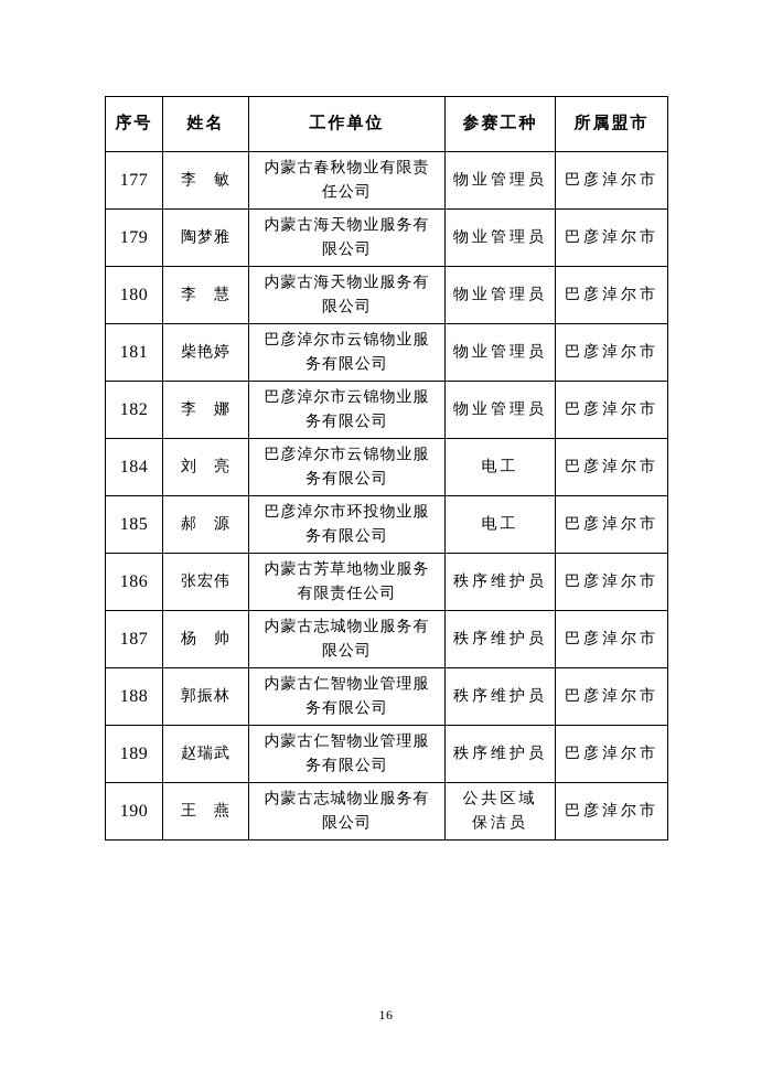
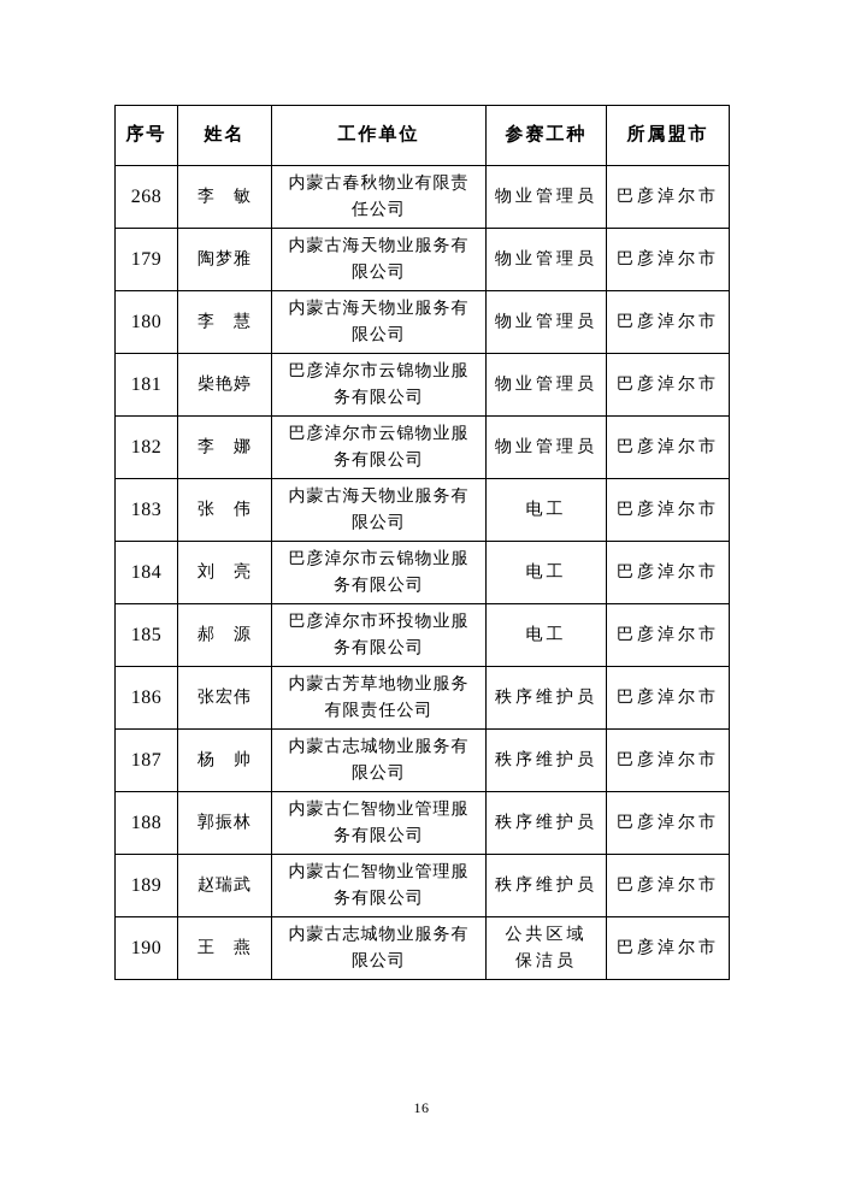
  序号	姓名	工作单位	参赛工种	所属盟市
- 177	李 敏	内蒙古春秋物业有限责 任公司	物业管理员	巴彦淖尔市
+ 268	李 敏	内蒙古春秋物业有限责 任公司	物业管理员	巴彦淖尔市
  179	陶梦雅	内蒙古海天物业服务有 限公司	物业管理员	巴彦淖尔市
  180	李 慧	内蒙古海天物业服务有 限公司	物业管理员	巴彦淖尔市
  181	柴艳婷	巴彦淖尔市云锦物业服 务有限公司	物业管理员	巴彦淖尔市
  182	李 娜	巴彦淖尔市云锦物业服 务有限公司	物业管理员	巴彦淖尔市
+ 183	张 伟	内蒙古海天物业服务有 限公司	电工	巴彦淖尔市
  184	刘 亮	巴彦淖尔市云锦物业服 务有限公司	电工	巴彦淖尔市
  185	郝 源	巴彦淖尔市环投物业服 务有限公司	电工	巴彦淖尔市
  186	张宏伟	内蒙古芳草地物业服务 有限责任公司	秩序维护员	巴彦淖尔市
  187	杨 帅	内蒙古志城物业服务有 限公司	秩序维护员	巴彦淖尔市
  188	郭振林	内蒙古仁智物业管理服 务有限公司	秩序维护员	巴彦淖尔市
  189	赵瑞武	内蒙古仁智物业管理服 务有限公司	秩序维护员	巴彦淖尔市
  190	王 燕	内蒙古志城物业服务有 限公司	公共区域 保洁员	巴彦淖尔市
  16
